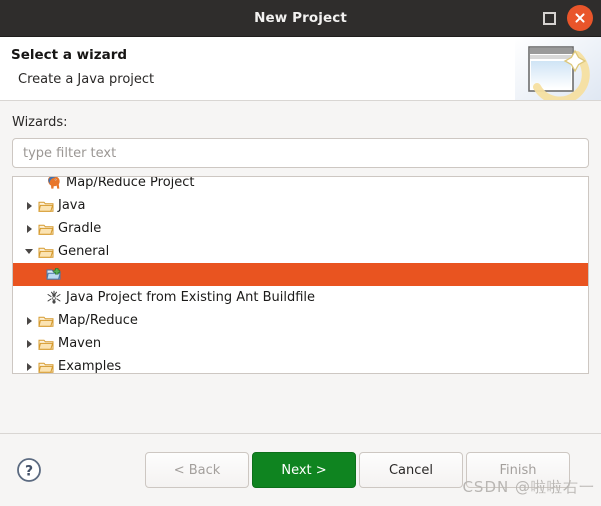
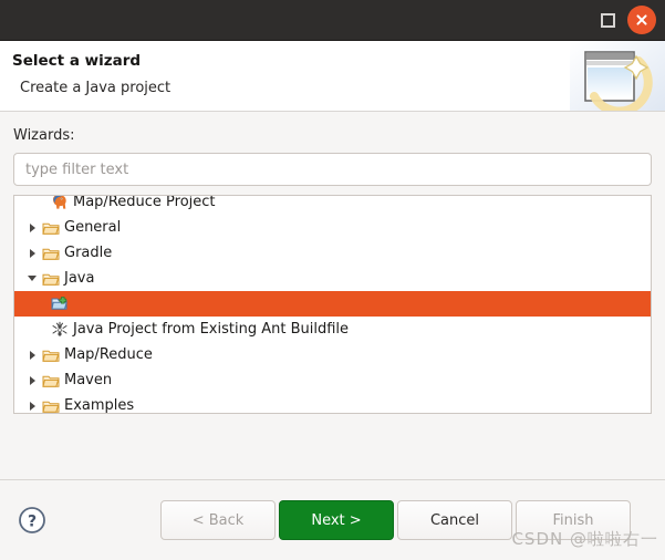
- New Project
  Select a wizard
  Create a Java project
  Wizards:
  type filter text
  Map/Reduce Project
- Java
+ General
  Gradle
- General
+ Java
  Java Project from Existing Ant Buildfile
  Map/Reduce
  Maven
  Examples
  ?
  < Back
  Next >
  Cancel
  Finish
  CSDN @啦啦右一
